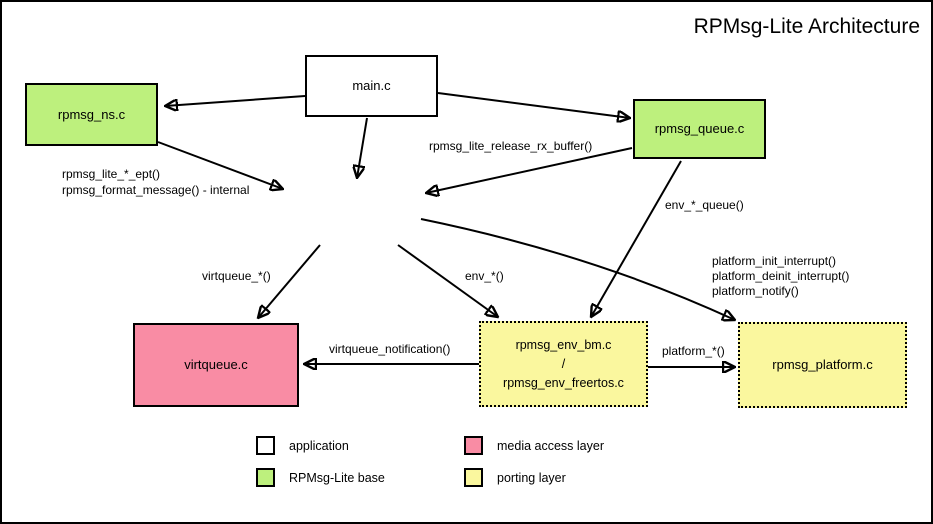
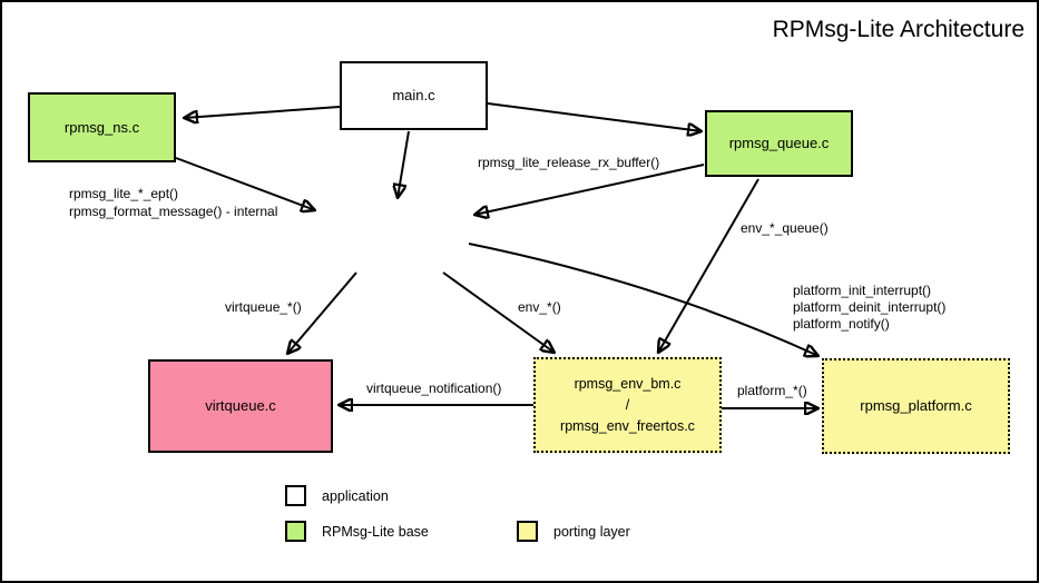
  RPMsg-Lite Architecture
  main.c
  rpmsg_ns.c
  rpmsg_queue.c
  virtqueue.c
  rpmsg_env_bm.c
  /
  rpmsg_env_freertos.c
  rpmsg_platform.c
  rpmsg_lite_*_ept()
  rpmsg_format_message() - internal
  rpmsg_lite_release_rx_buffer()
  env_*_queue()
  virtqueue_*()
  env_*()
  platform_init_interrupt()
  platform_deinit_interrupt()
  platform_notify()
  virtqueue_notification()
  platform_*()
  application
- media access layer
  RPMsg-Lite base
  porting layer
